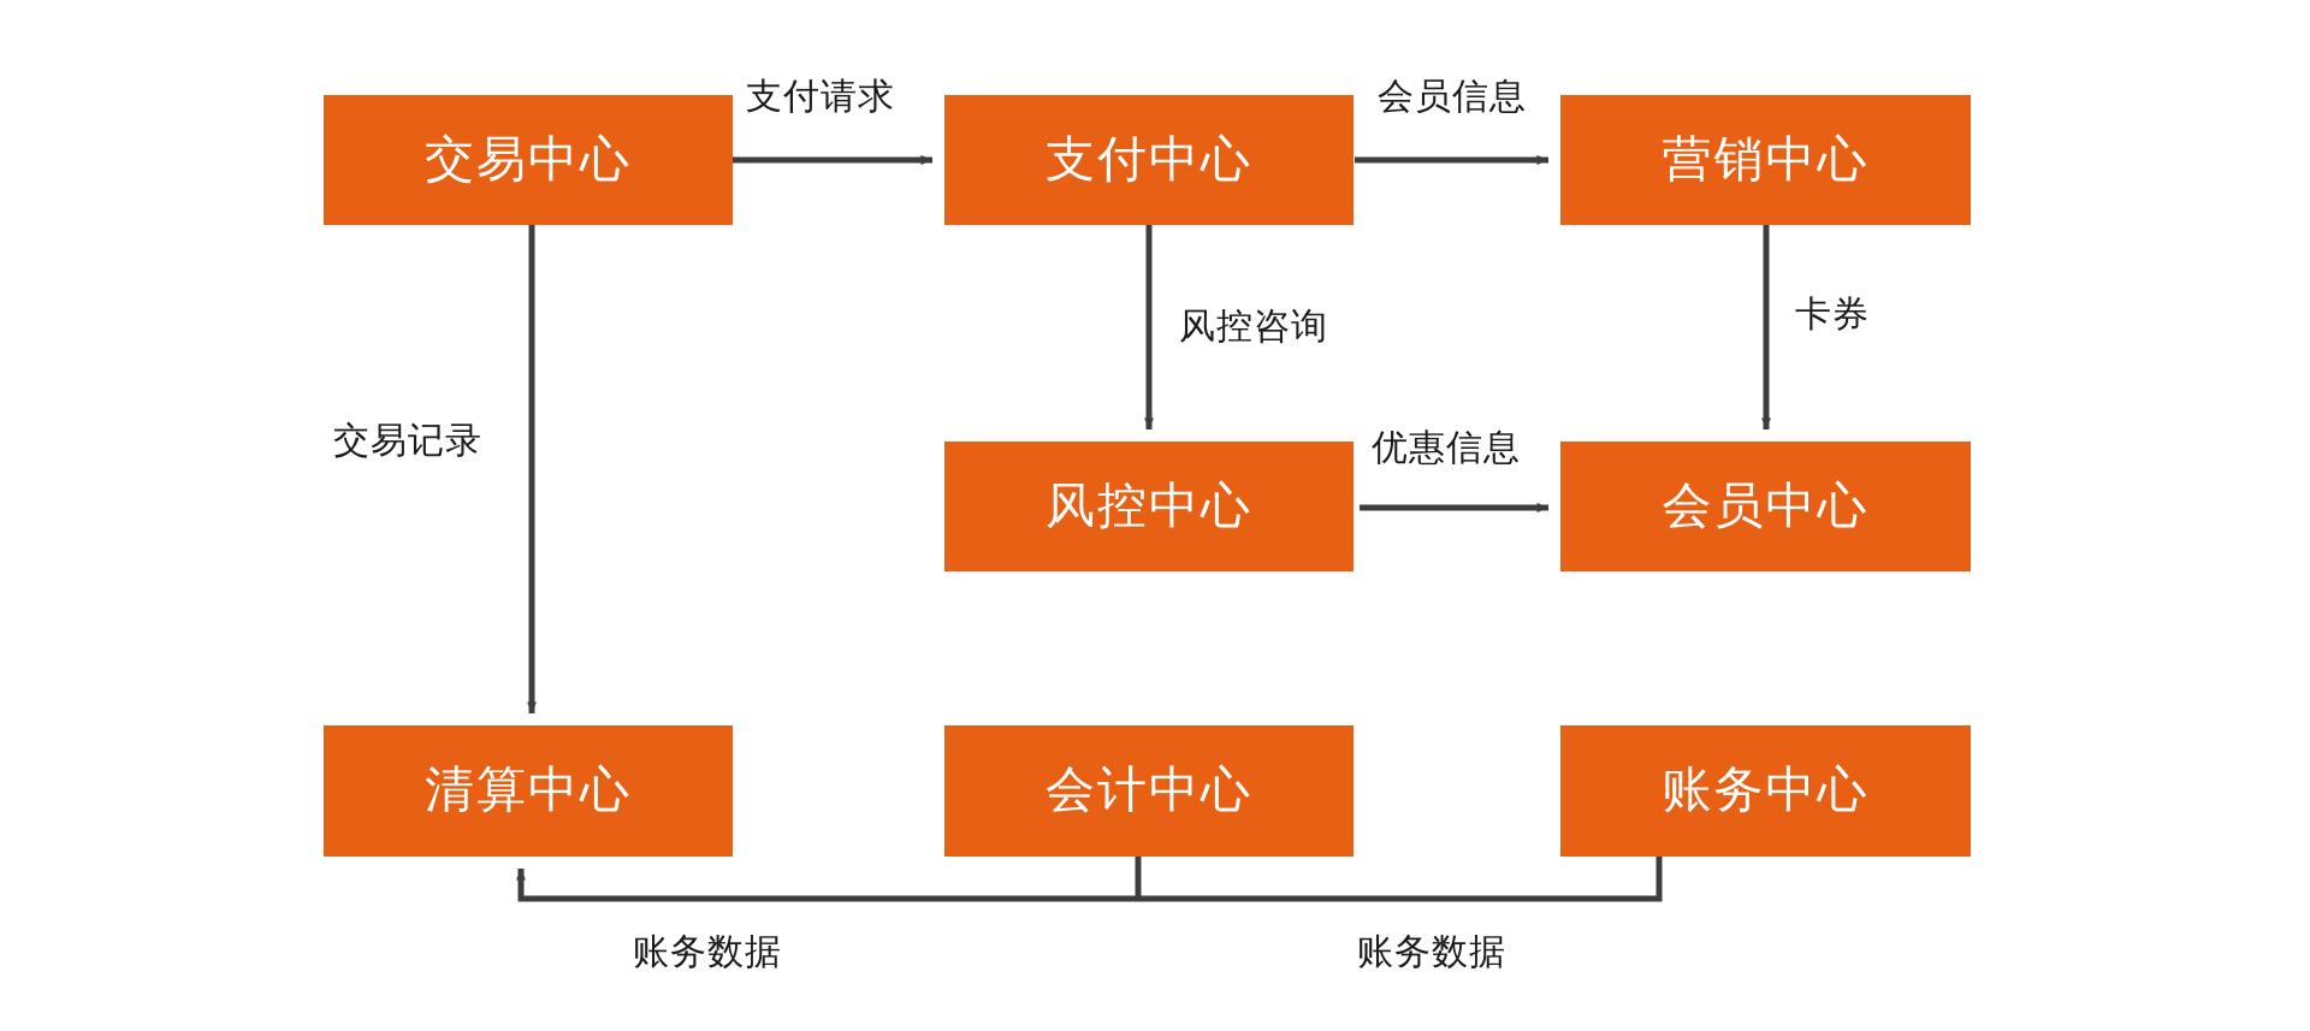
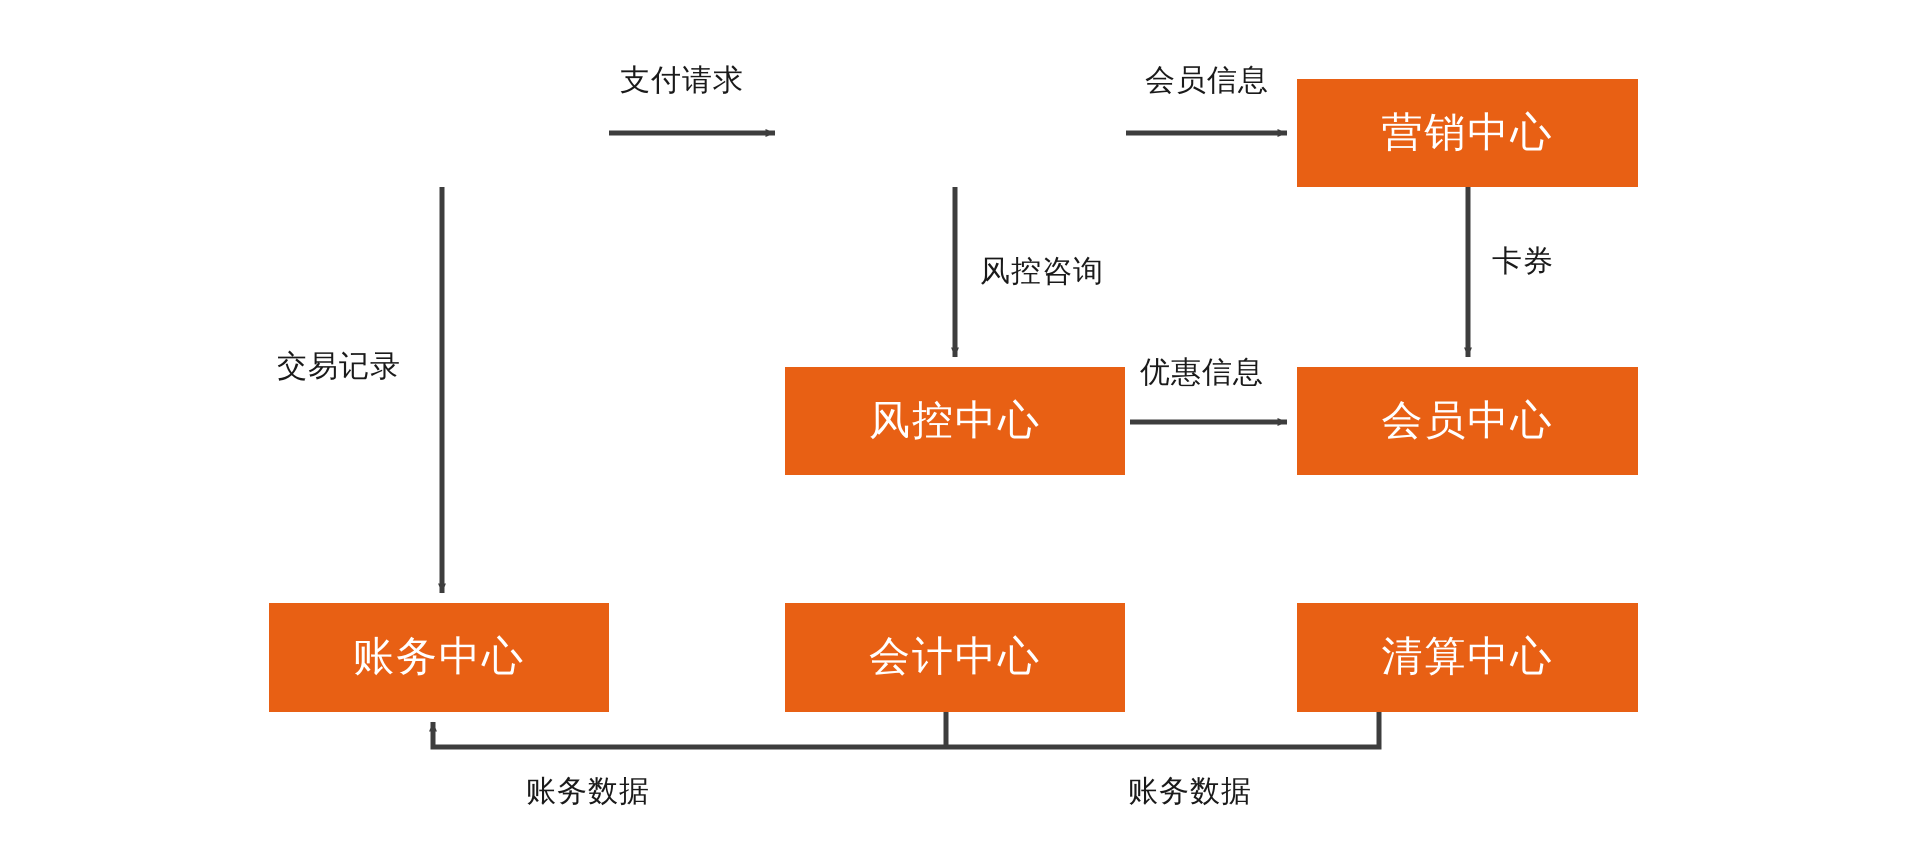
- 交易中心
- 支付中心
  营销中心
  风控中心
  会员中心
- 清算中心
+ 账务中心
  会计中心
- 账务中心
+ 清算中心
  支付请求
  会员信息
  风控咨询
  卡券
  优惠信息
  交易记录
  账务数据
  账务数据
